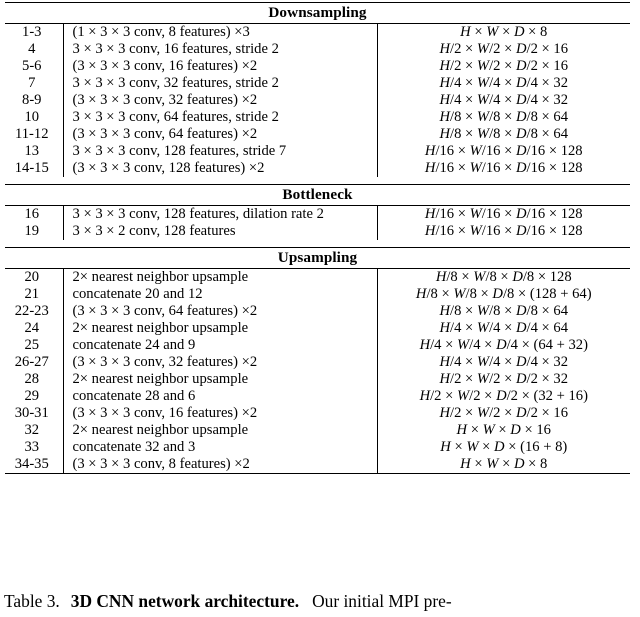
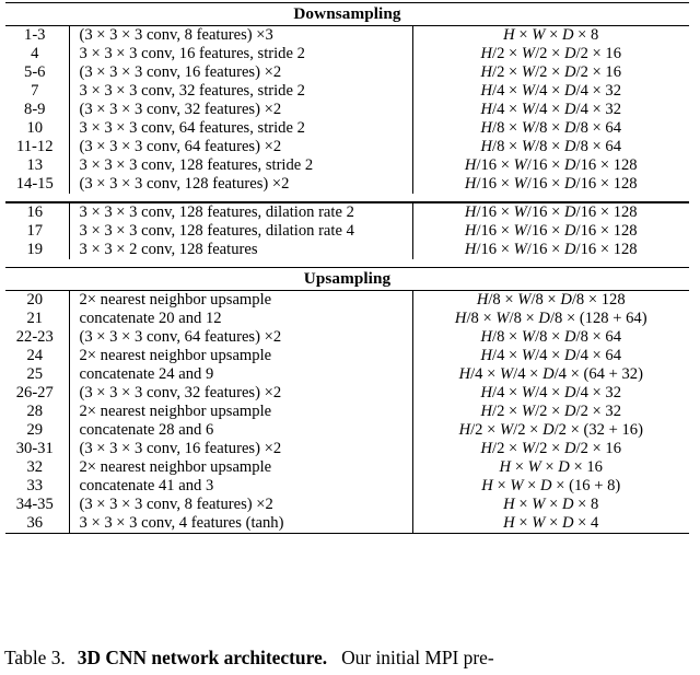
  Downsampling
- 1-3	(1 × 3 × 3 conv, 8 features) ×3	H × W × D × 8
+ 1-3	(3 × 3 × 3 conv, 8 features) ×3	H × W × D × 8
  4	3 × 3 × 3 conv, 16 features, stride 2	H/2 × W/2 × D/2 × 16
  5-6	(3 × 3 × 3 conv, 16 features) ×2	H/2 × W/2 × D/2 × 16
  7	3 × 3 × 3 conv, 32 features, stride 2	H/4 × W/4 × D/4 × 32
  8-9	(3 × 3 × 3 conv, 32 features) ×2	H/4 × W/4 × D/4 × 32
  10	3 × 3 × 3 conv, 64 features, stride 2	H/8 × W/8 × D/8 × 64
  11-12	(3 × 3 × 3 conv, 64 features) ×2	H/8 × W/8 × D/8 × 64
- 13	3 × 3 × 3 conv, 128 features, stride 7	H/16 × W/16 × D/16 × 128
+ 13	3 × 3 × 3 conv, 128 features, stride 2	H/16 × W/16 × D/16 × 128
  14-15	(3 × 3 × 3 conv, 128 features) ×2	H/16 × W/16 × D/16 × 128
- Bottleneck
  16	3 × 3 × 3 conv, 128 features, dilation rate 2	H/16 × W/16 × D/16 × 128
+ 17	3 × 3 × 3 conv, 128 features, dilation rate 4	H/16 × W/16 × D/16 × 128
  19	3 × 3 × 2 conv, 128 features	H/16 × W/16 × D/16 × 128
  Upsampling
  20	2× nearest neighbor upsample	H/8 × W/8 × D/8 × 128
  21	concatenate 20 and 12	H/8 × W/8 × D/8 × (128 + 64)
  22-23	(3 × 3 × 3 conv, 64 features) ×2	H/8 × W/8 × D/8 × 64
  24	2× nearest neighbor upsample	H/4 × W/4 × D/4 × 64
  25	concatenate 24 and 9	H/4 × W/4 × D/4 × (64 + 32)
  26-27	(3 × 3 × 3 conv, 32 features) ×2	H/4 × W/4 × D/4 × 32
  28	2× nearest neighbor upsample	H/2 × W/2 × D/2 × 32
  29	concatenate 28 and 6	H/2 × W/2 × D/2 × (32 + 16)
  30-31	(3 × 3 × 3 conv, 16 features) ×2	H/2 × W/2 × D/2 × 16
  32	2× nearest neighbor upsample	H × W × D × 16
- 33	concatenate 32 and 3	H × W × D × (16 + 8)
+ 33	concatenate 41 and 3	H × W × D × (16 + 8)
  34-35	(3 × 3 × 3 conv, 8 features) ×2	H × W × D × 8
+ 36	3 × 3 × 3 conv, 4 features (tanh)	H × W × D × 4
  Table 3. 3D CNN network architecture. Our initial MPI pre-
